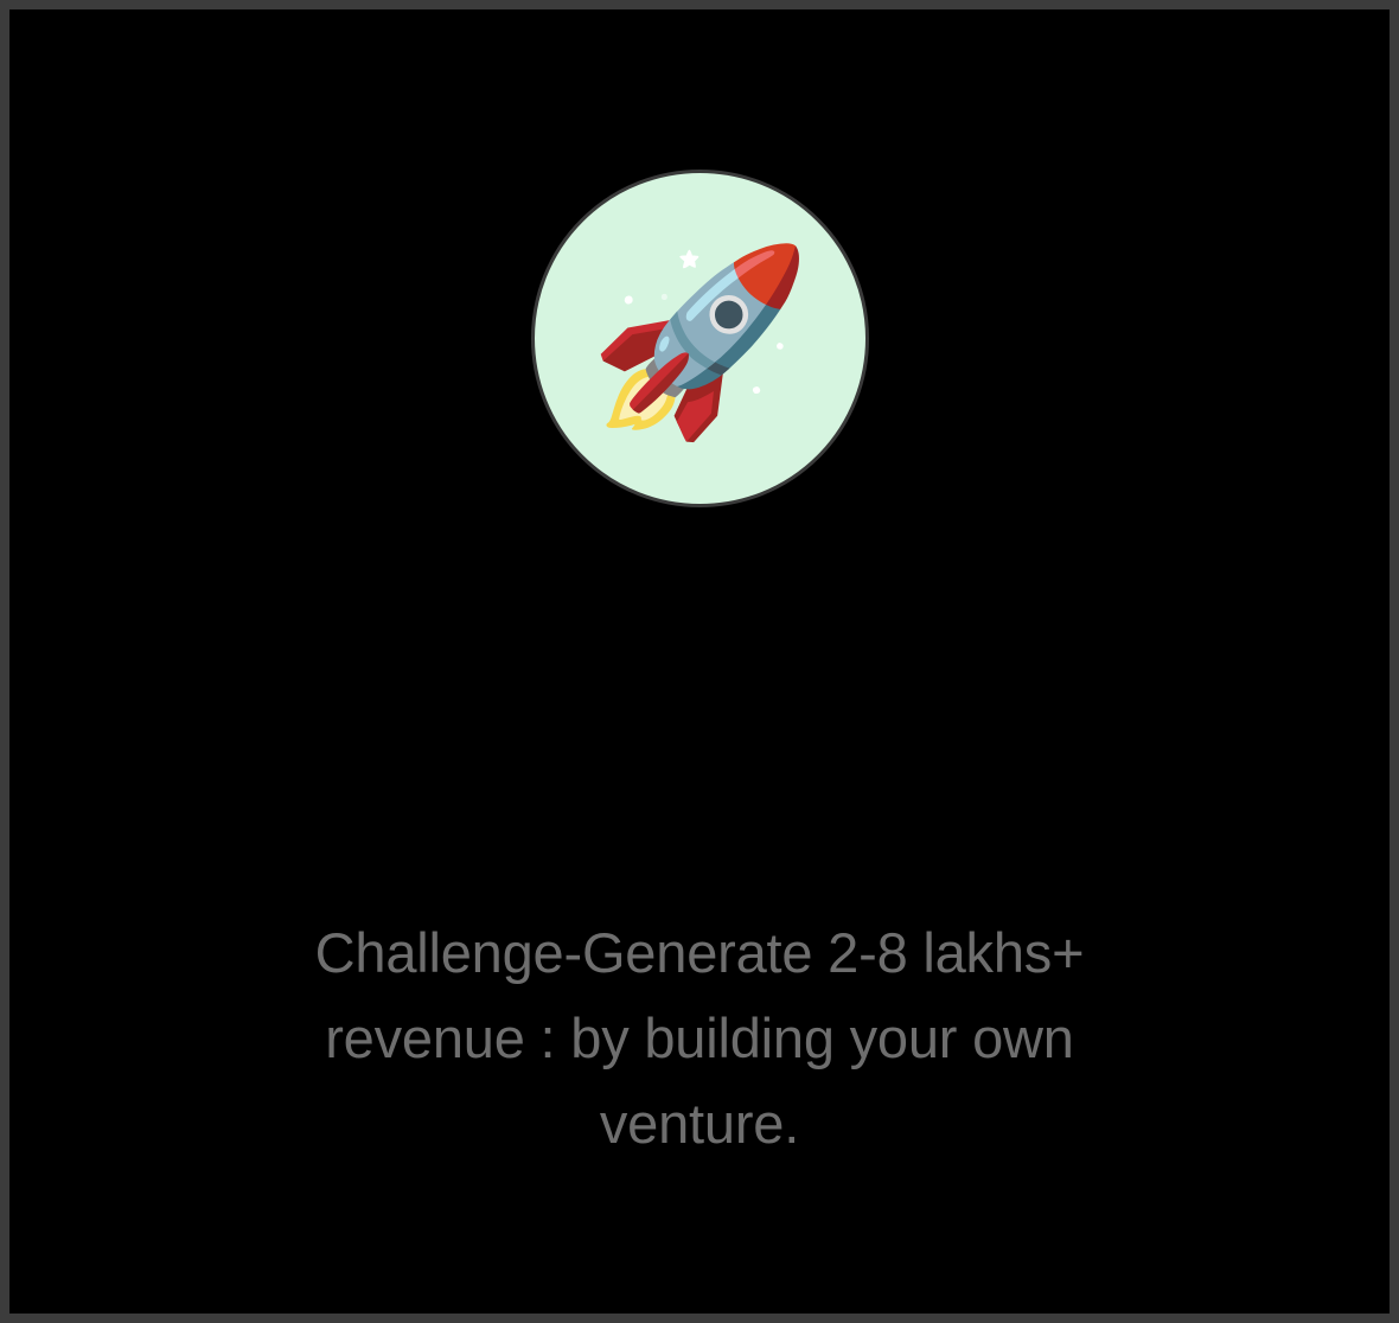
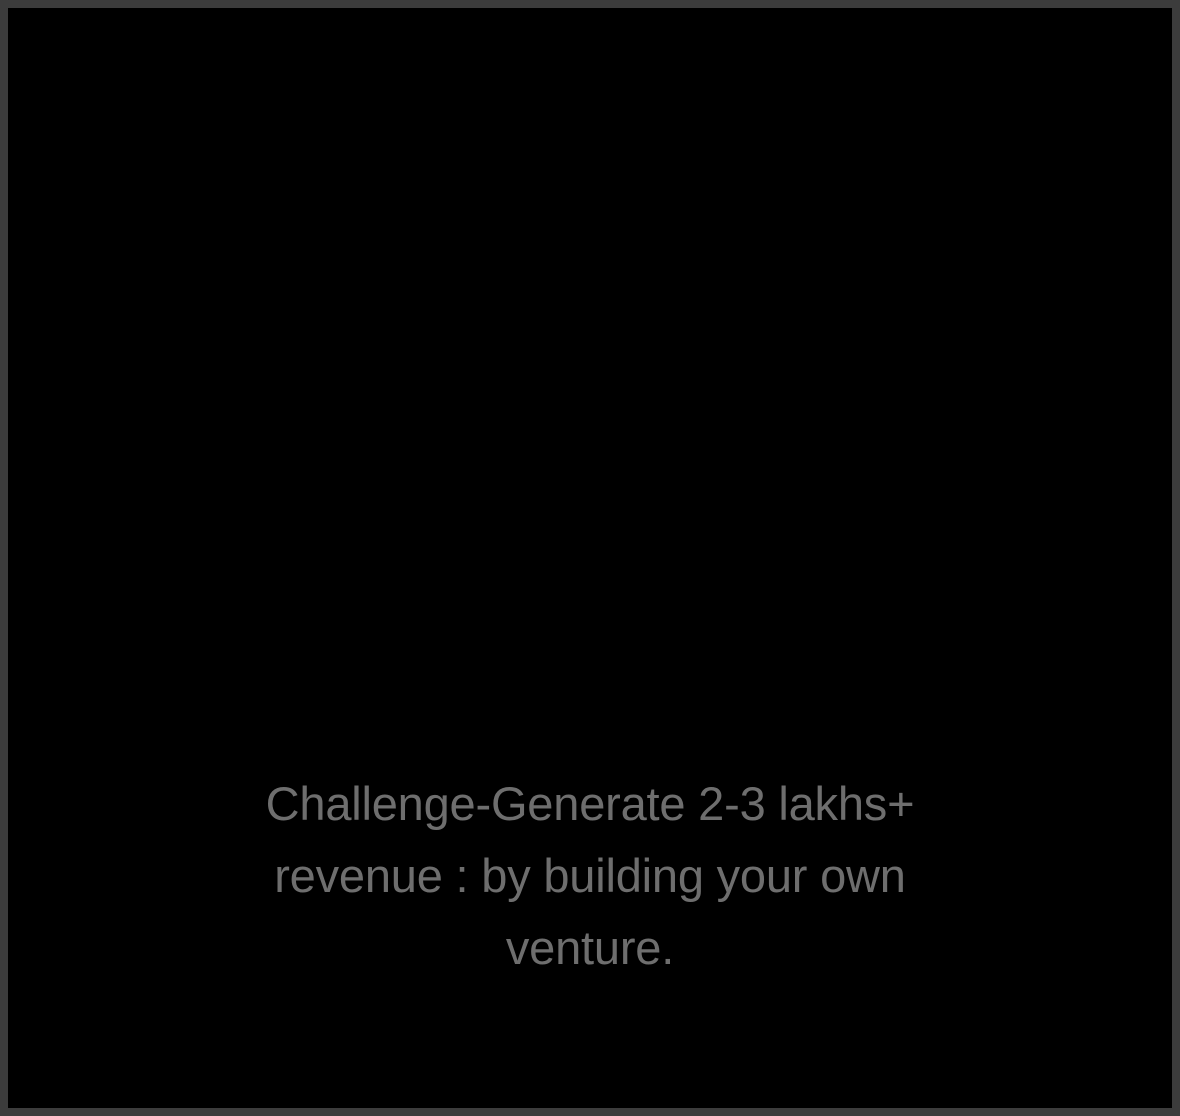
- 🚀
- Challenge-Generate 2-8 lakhs+ revenue : by building your own venture.
+ Challenge-Generate 2-3 lakhs+ revenue : by building your own venture.
